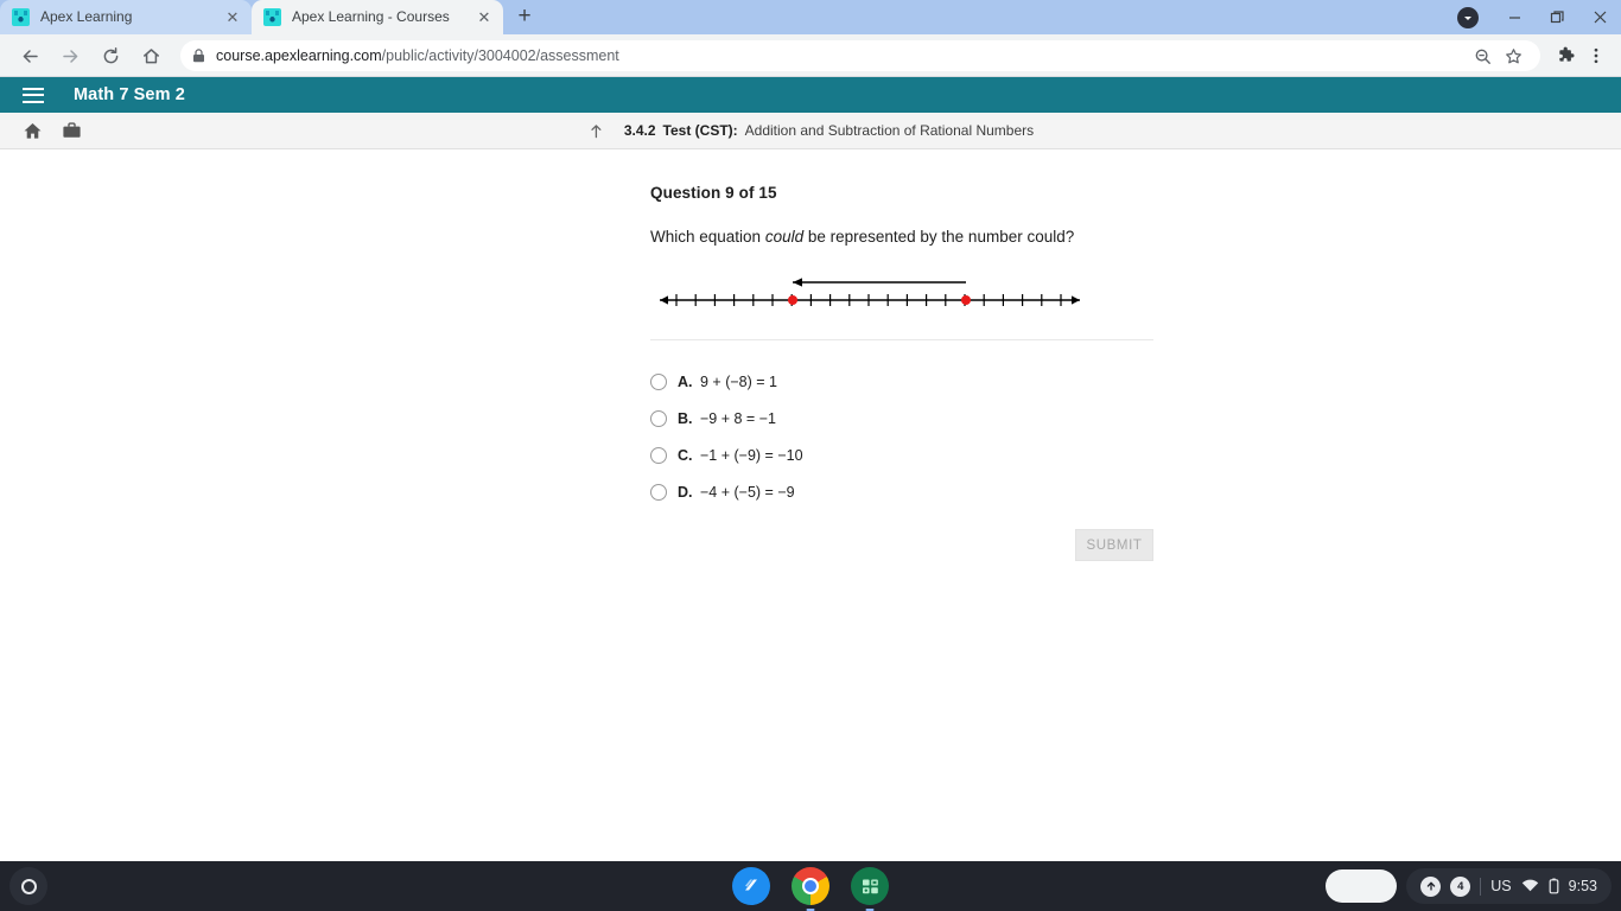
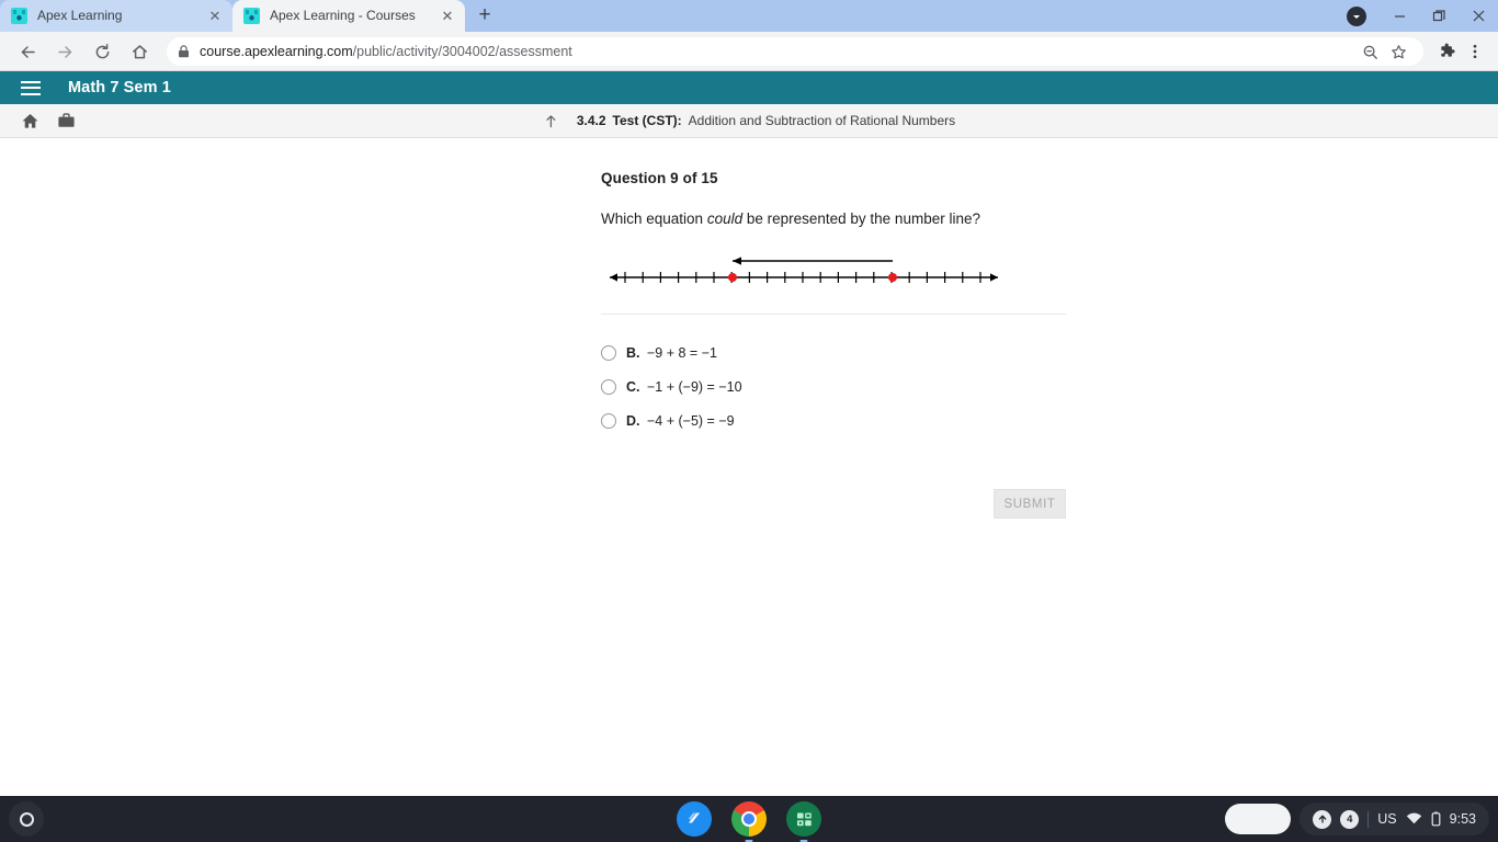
  Apex Learning
  ✕
  Apex Learning - Courses
  ✕
  +
  course.apexlearning.com
  /public/activity/3004002/assessment
- Math 7 Sem 2
+ Math 7 Sem 1
  3.4.2
  Test (CST):
  Addition and Subtraction of Rational Numbers
  Question 9 of 15
- Which equation could be represented by the number could?
+ Which equation could be represented by the number line?
- A.
- 9 + (−8) = 1
  B.
  −9 + 8 = −1
  C.
  −1 + (−9) = −10
  D.
  −4 + (−5) = −9
  SUBMIT
  4
  US
  9:53
